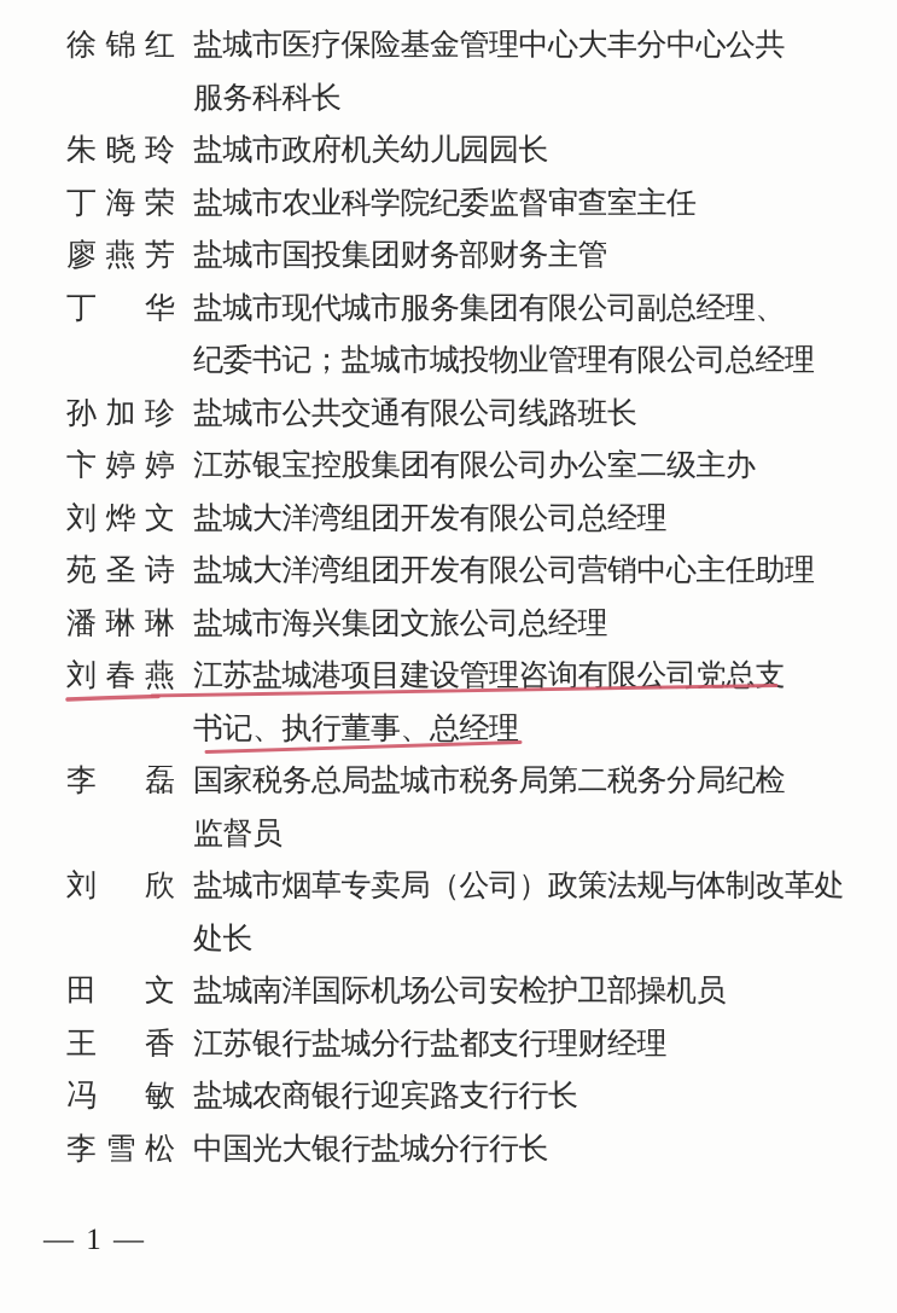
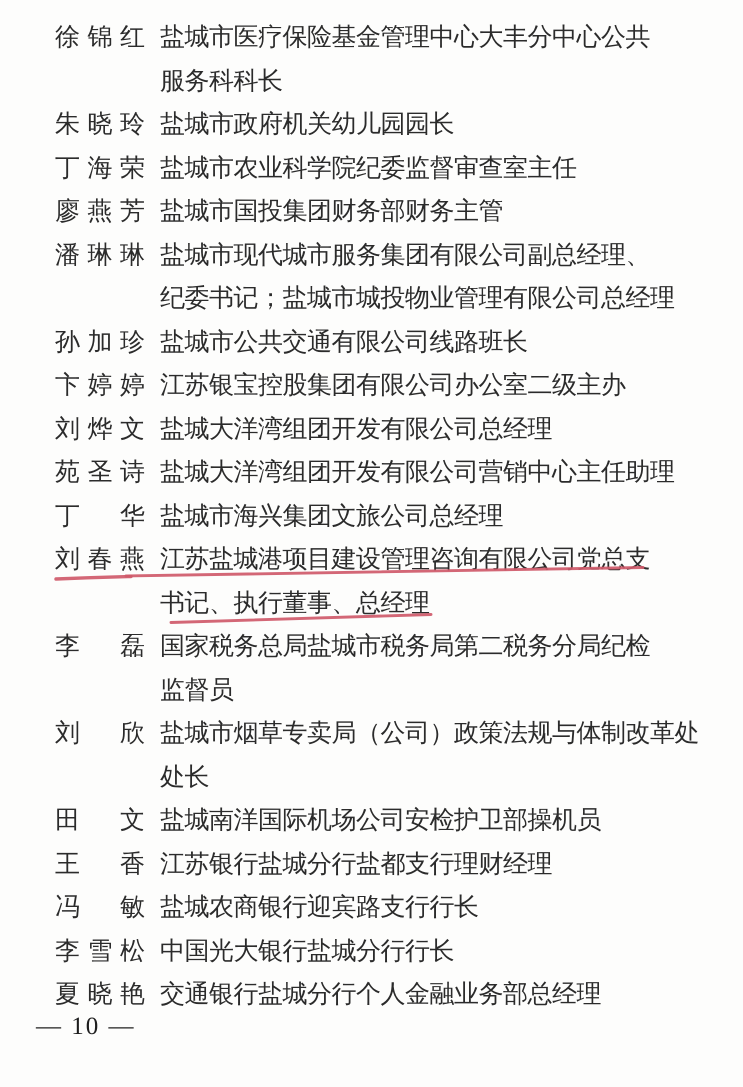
  徐锦红
  盐城市医疗保险基金管理中心大丰分中心公共
  服务科科长
  朱晓玲
  盐城市政府机关幼儿园园长
  丁海荣
  盐城市农业科学院纪委监督审查室主任
  廖燕芳
  盐城市国投集团财务部财务主管
- 丁 华
+ 潘琳琳
  盐城市现代城市服务集团有限公司副总经理、
  纪委书记；盐城市城投物业管理有限公司总经理
  孙加珍
  盐城市公共交通有限公司线路班长
  卞婷婷
  江苏银宝控股集团有限公司办公室二级主办
  刘烨文
  盐城大洋湾组团开发有限公司总经理
  苑圣诗
  盐城大洋湾组团开发有限公司营销中心主任助理
- 潘琳琳
+ 丁 华
  盐城市海兴集团文旅公司总经理
  刘春燕
  江苏盐城港项目建设管理咨询有限公司党总支
  书记、执行董事、总经理
  李 磊
  国家税务总局盐城市税务局第二税务分局纪检
  监督员
  刘 欣
  盐城市烟草专卖局（公司）政策法规与体制改革处
  处长
  田 文
  盐城南洋国际机场公司安检护卫部操机员
  王 香
  江苏银行盐城分行盐都支行理财经理
  冯 敏
  盐城农商银行迎宾路支行行长
  李雪松
  中国光大银行盐城分行行长
+ 夏晓艳
+ 交通银行盐城分行个人金融业务部总经理
- — 1 —
+ — 10 —
